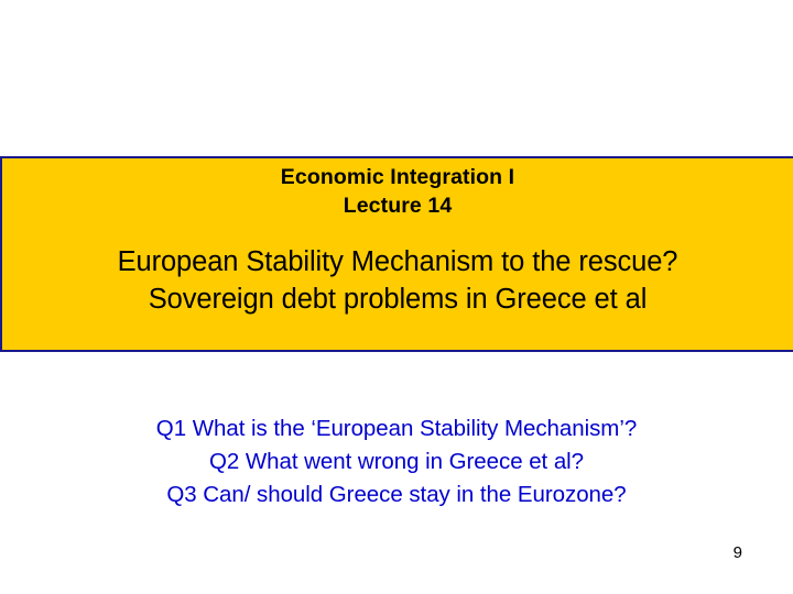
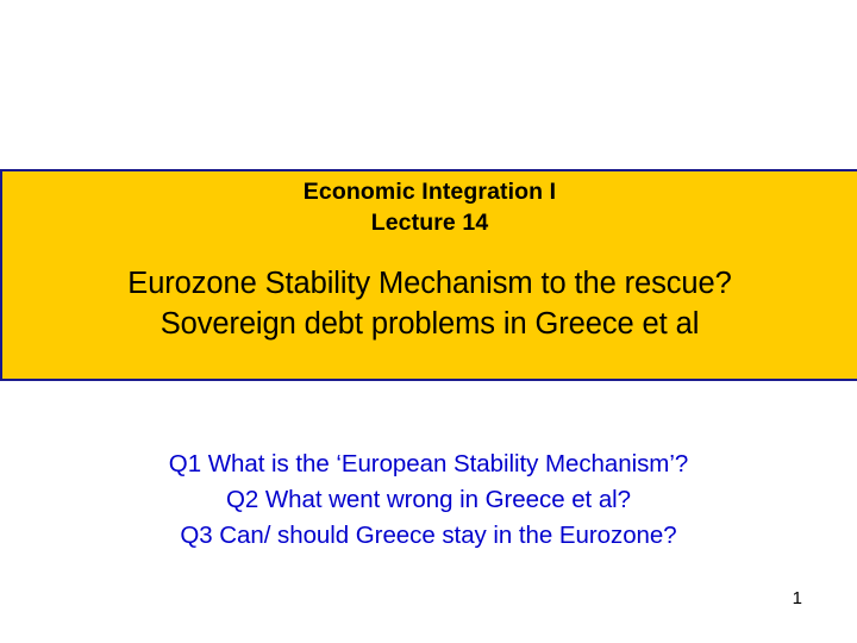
  Economic Integration I
  Lecture 14
- European Stability Mechanism to the rescue?
+ Eurozone Stability Mechanism to the rescue?
  Sovereign debt problems in Greece et al
  Q1 What is the ‘European Stability Mechanism’?
  Q2 What went wrong in Greece et al?
  Q3 Can/ should Greece stay in the Eurozone?
- 9
+ 1
